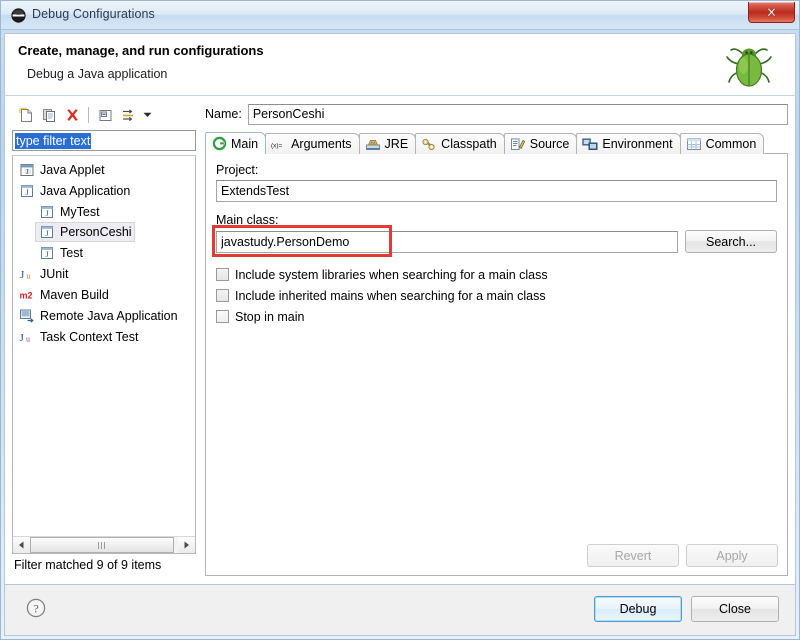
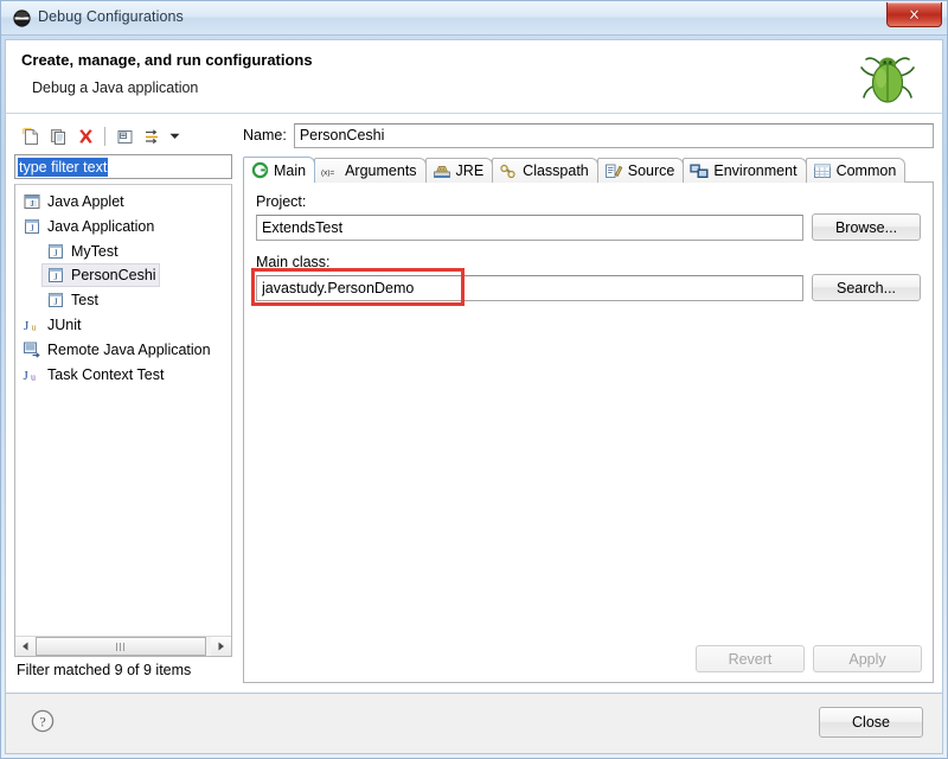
  Debug Configurations
  Create, manage, and run configurations
  Debug a Java application
  type filter text
  J
  Java Applet
  J
  Java Application
  J
  MyTest
  J
  PersonCeshi
  J
  Test
  J
  u
  JUnit
- m2
- Maven Build
  Remote Java Application
  J
  u
  Task Context Test
  Filter matched 9 of 9 items
  Name:
  PersonCeshi
  Main
  Arguments
  JRE
  Classpath
  Source
  Environment
  Common
  Project:
  ExtendsTest
+ Browse...
  Main class:
  javastudy.PersonDemo
  Search...
- Include system libraries when searching for a main class
- Include inherited mains when searching for a main class
- Stop in main
  Revert
  Apply
  ?
- Debug
  Close
